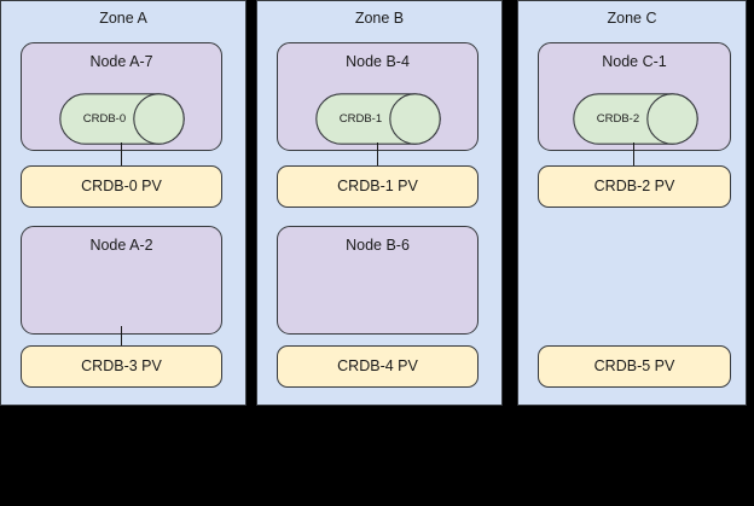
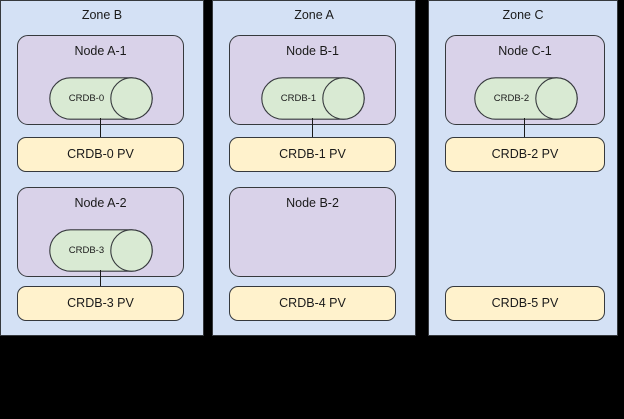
- Zone A
+ Zone B
- Node A-7
+ Node A-1
  CRDB-0
  CRDB-0 PV
  Node A-2
+ CRDB-3
  CRDB-3 PV
- Zone B
+ Zone A
- Node B-4
+ Node B-1
  CRDB-1
  CRDB-1 PV
- Node B-6
+ Node B-2
  CRDB-4 PV
  Zone C
  Node C-1
  CRDB-2
  CRDB-2 PV
  CRDB-5 PV
